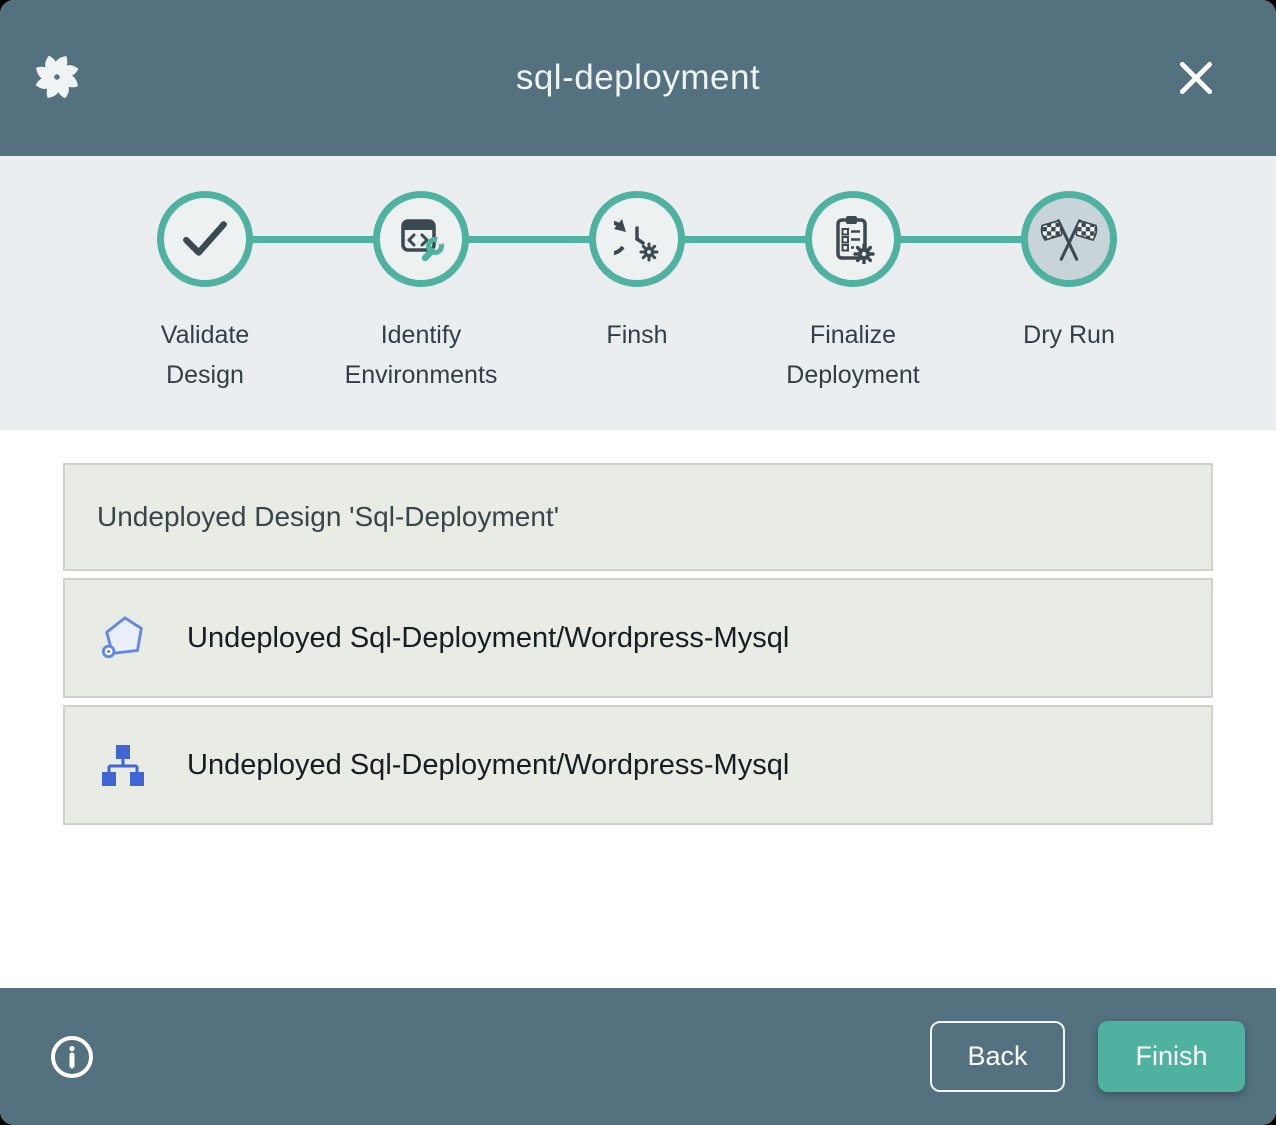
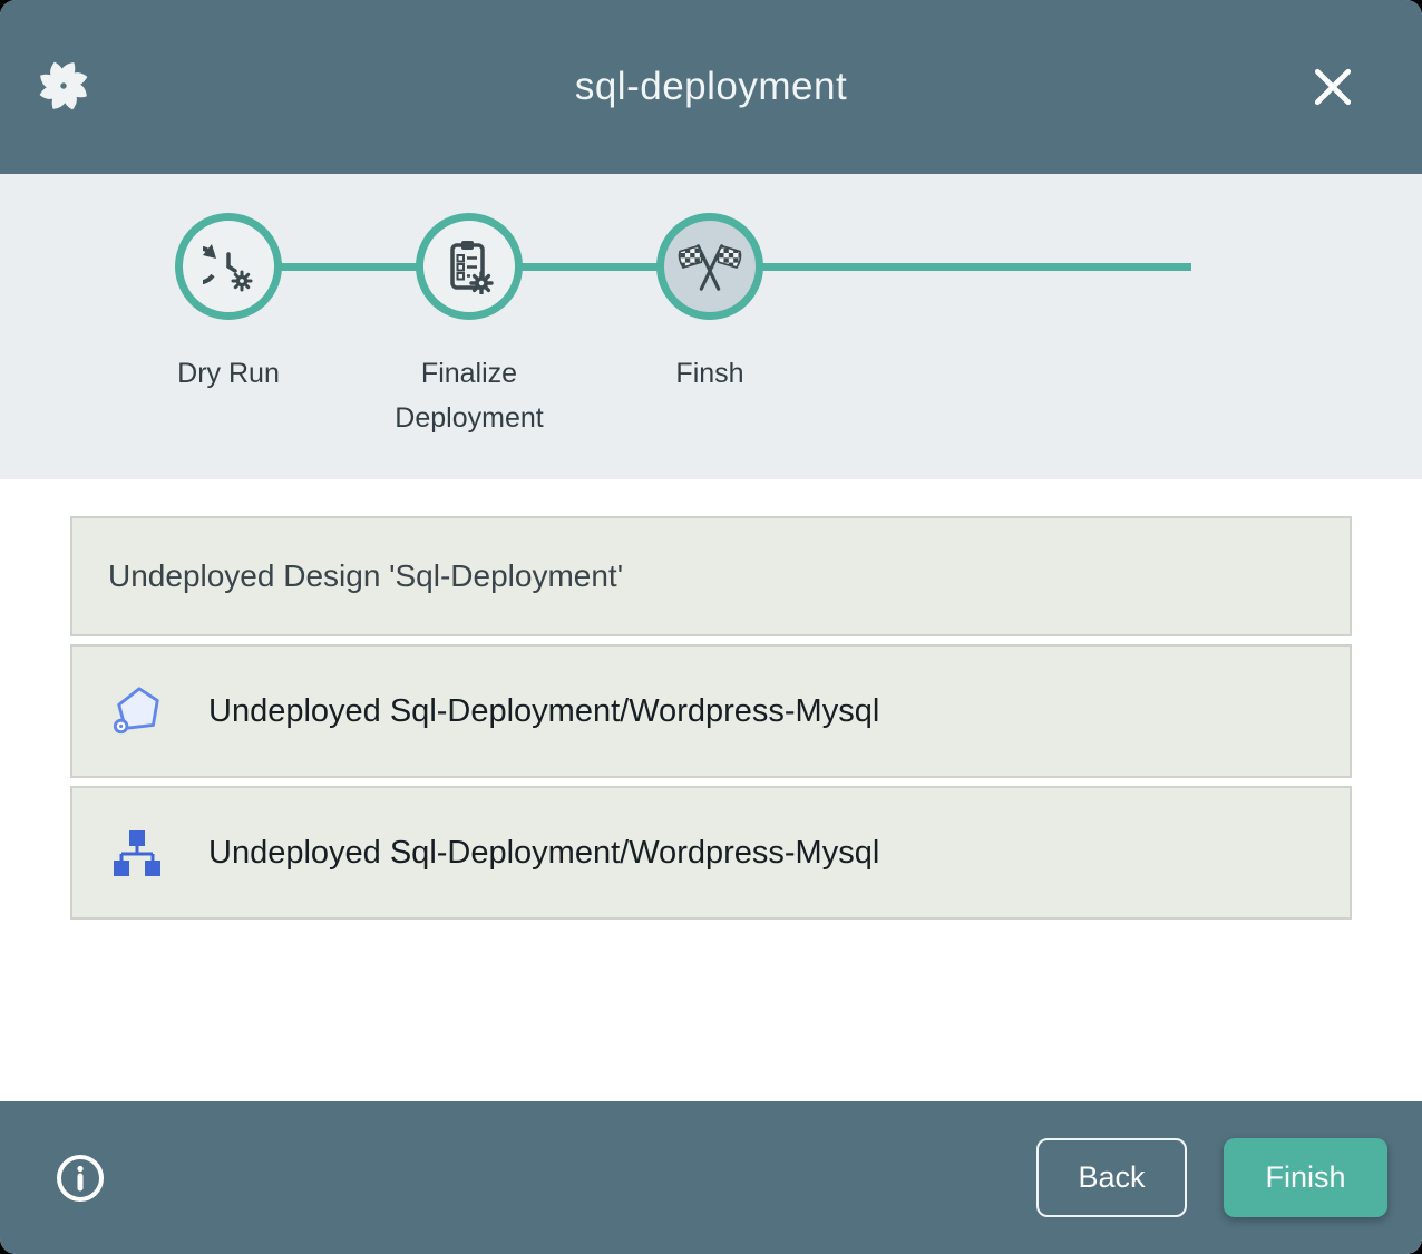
  sql-deployment
- Validate
- Design
- Identify
- Environments
- Finsh
+ Dry Run
  Finalize
  Deployment
- Dry Run
+ Finsh
  Undeployed Design 'Sql-Deployment'
  Undeployed Sql-Deployment/Wordpress-Mysql
  Undeployed Sql-Deployment/Wordpress-Mysql
  Back
  Finish
